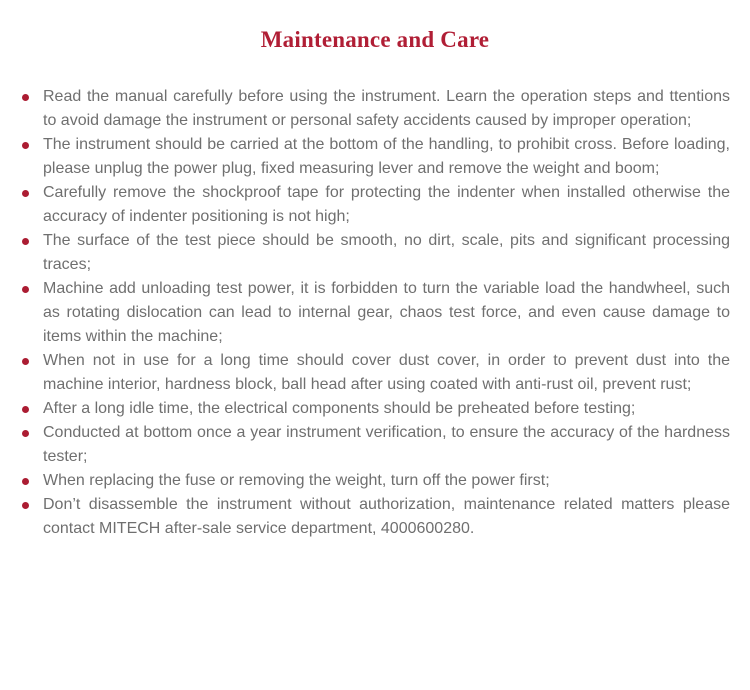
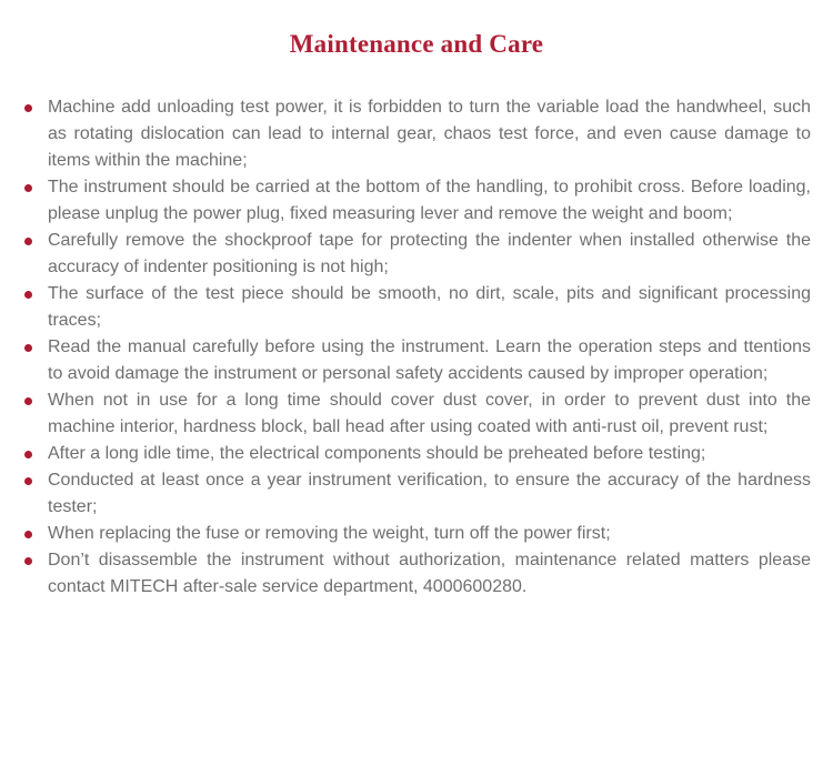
  Maintenance and Care
- Read the manual carefully before using the instrument. Learn the operation steps and ttentions to avoid damage the instrument or personal safety accidents caused by improper operation;
+ Machine add unloading test power, it is forbidden to turn the variable load the handwheel, such as rotating dislocation can lead to internal gear, chaos test force, and even cause damage to items within the machine;
  The instrument should be carried at the bottom of the handling, to prohibit cross. Before loading, please unplug the power plug, fixed measuring lever and remove the weight and boom;
  Carefully remove the shockproof tape for protecting the indenter when installed otherwise the accuracy of indenter positioning is not high;
  The surface of the test piece should be smooth, no dirt, scale, pits and significant processing traces;
- Machine add unloading test power, it is forbidden to turn the variable load the handwheel, such as rotating dislocation can lead to internal gear, chaos test force, and even cause damage to items within the machine;
+ Read the manual carefully before using the instrument. Learn the operation steps and ttentions to avoid damage the instrument or personal safety accidents caused by improper operation;
  When not in use for a long time should cover dust cover, in order to prevent dust into the machine interior, hardness block, ball head after using coated with anti-rust oil, prevent rust;
  After a long idle time, the electrical components should be preheated before testing;
- Conducted at bottom once a year instrument verification, to ensure the accuracy of the hardness tester;
+ Conducted at least once a year instrument verification, to ensure the accuracy of the hardness tester;
  When replacing the fuse or removing the weight, turn off the power first;
  Don’t disassemble the instrument without authorization, maintenance related matters please contact MITECH after-sale service department, 4000600280.
